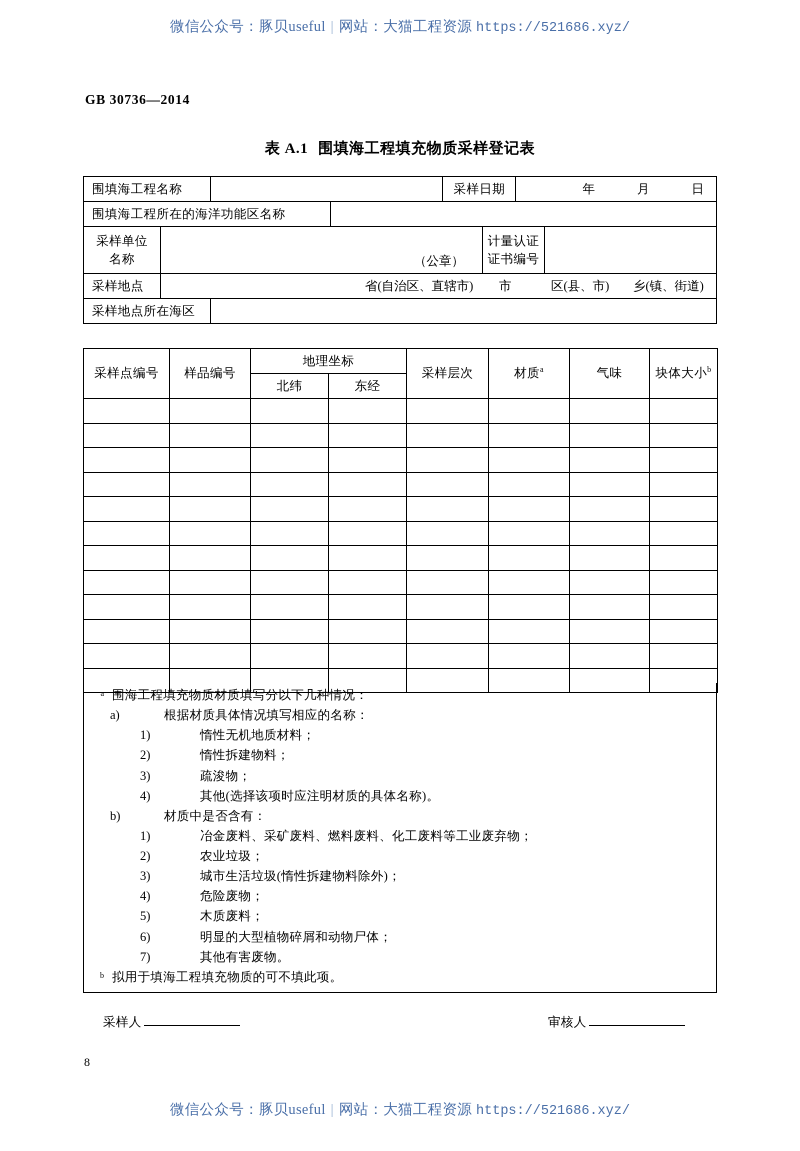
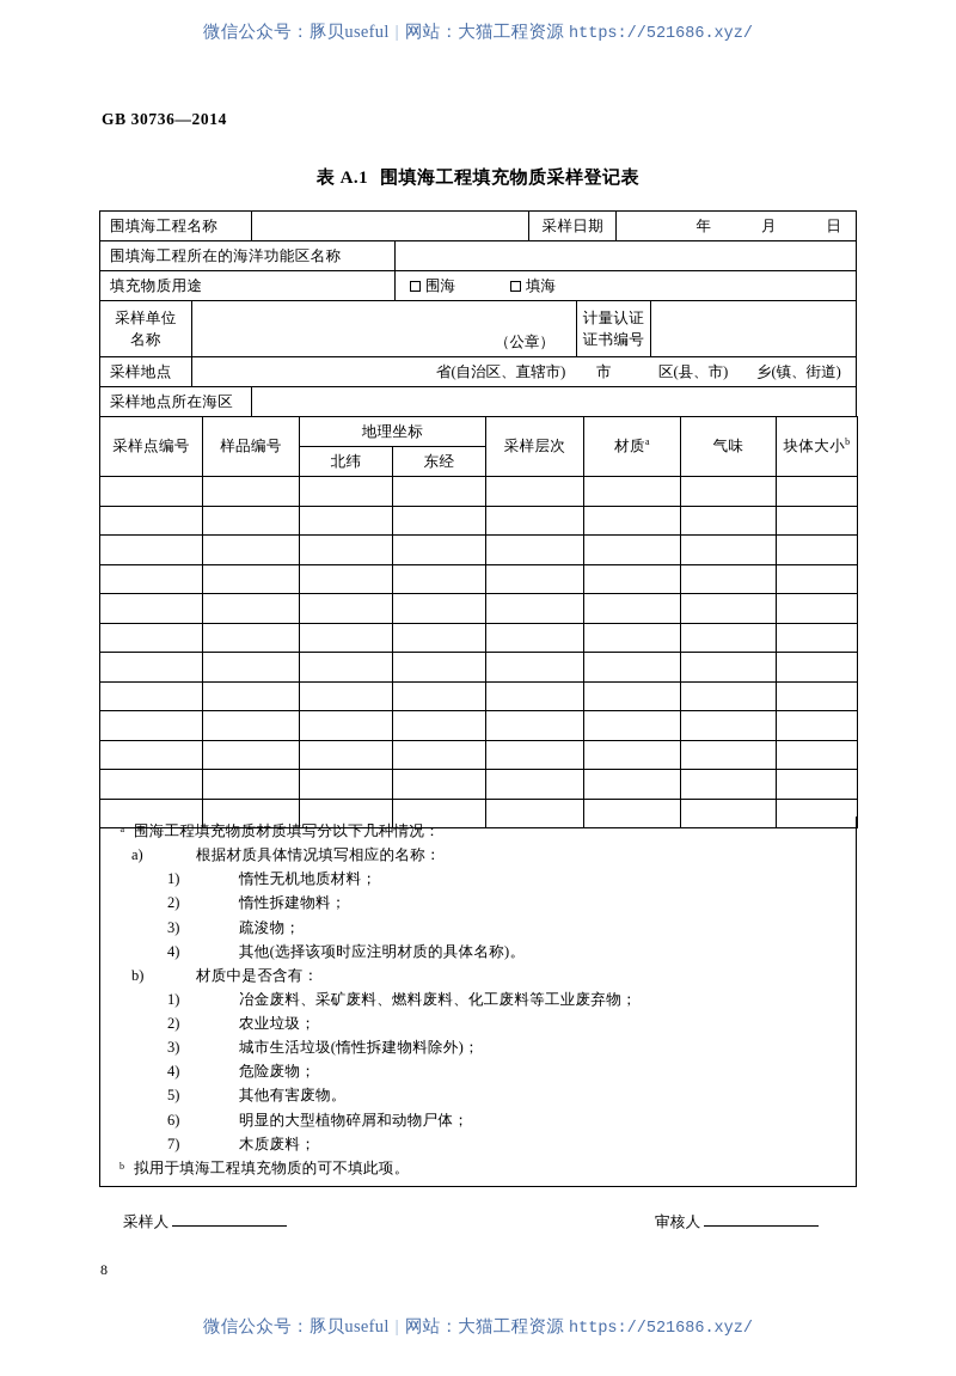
  微信公众号：豚贝useful | 网站：大猫工程资源 https://521686.xyz/
  GB 30736—2014
  表 A.1 围填海工程填充物质采样登记表
  围填海工程名称
  采样日期
  年
  月
  日
  围填海工程所在的海洋功能区名称
+ 填充物质用途
+ 围海
+ 填海
  采样单位
  名称
  （公章）
  计量认证
  证书编号
  采样地点
  省(自治区、直辖市)
  市
  区(县、市)
  乡(镇、街道)
  采样地点所在海区
  采样点编号	样品编号	地理坐标	采样层次	材质a	气味	块体大小b
  北纬	东经
  a
  围海工程填充物质材质填写分以下几种情况：
  a)
  根据材质具体情况填写相应的名称：
  1)
  惰性无机地质材料；
  2)
  惰性拆建物料；
  3)
  疏浚物；
  4)
  其他(选择该项时应注明材质的具体名称)。
  b)
  材质中是否含有：
  1)
  冶金废料、采矿废料、燃料废料、化工废料等工业废弃物；
  2)
  农业垃圾；
  3)
  城市生活垃圾(惰性拆建物料除外)；
  4)
  危险废物；
  5)
- 木质废料；
+ 其他有害废物。
  6)
  明显的大型植物碎屑和动物尸体；
  7)
- 其他有害废物。
+ 木质废料；
  b
  拟用于填海工程填充物质的可不填此项。
  采样人
  审核人
  8
  微信公众号：豚贝useful | 网站：大猫工程资源 https://521686.xyz/
